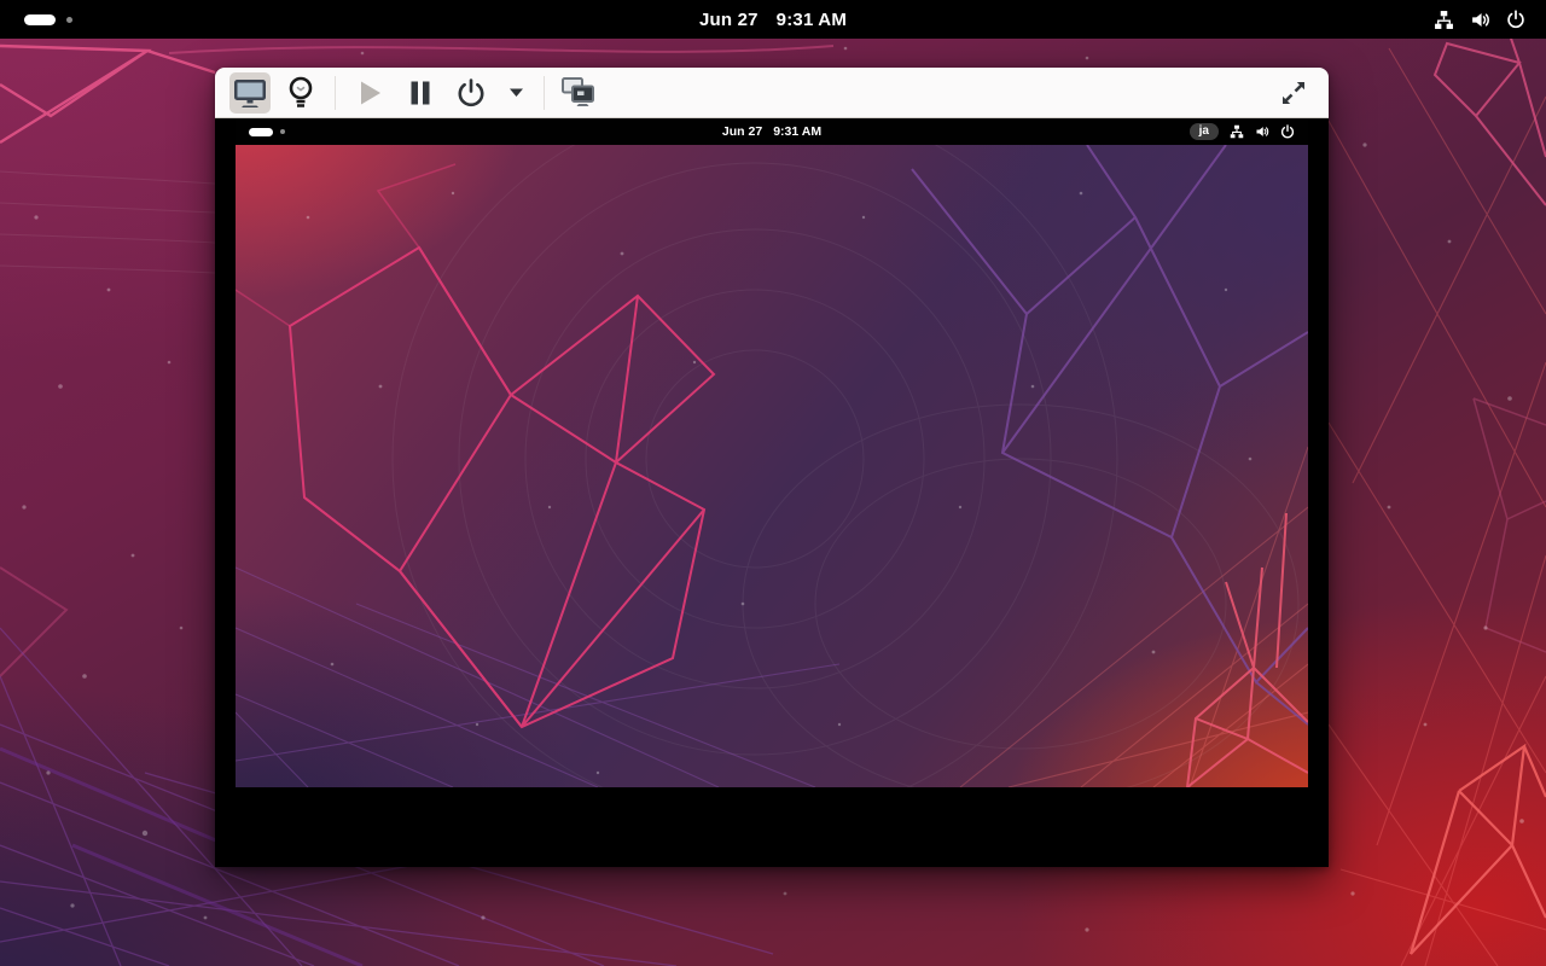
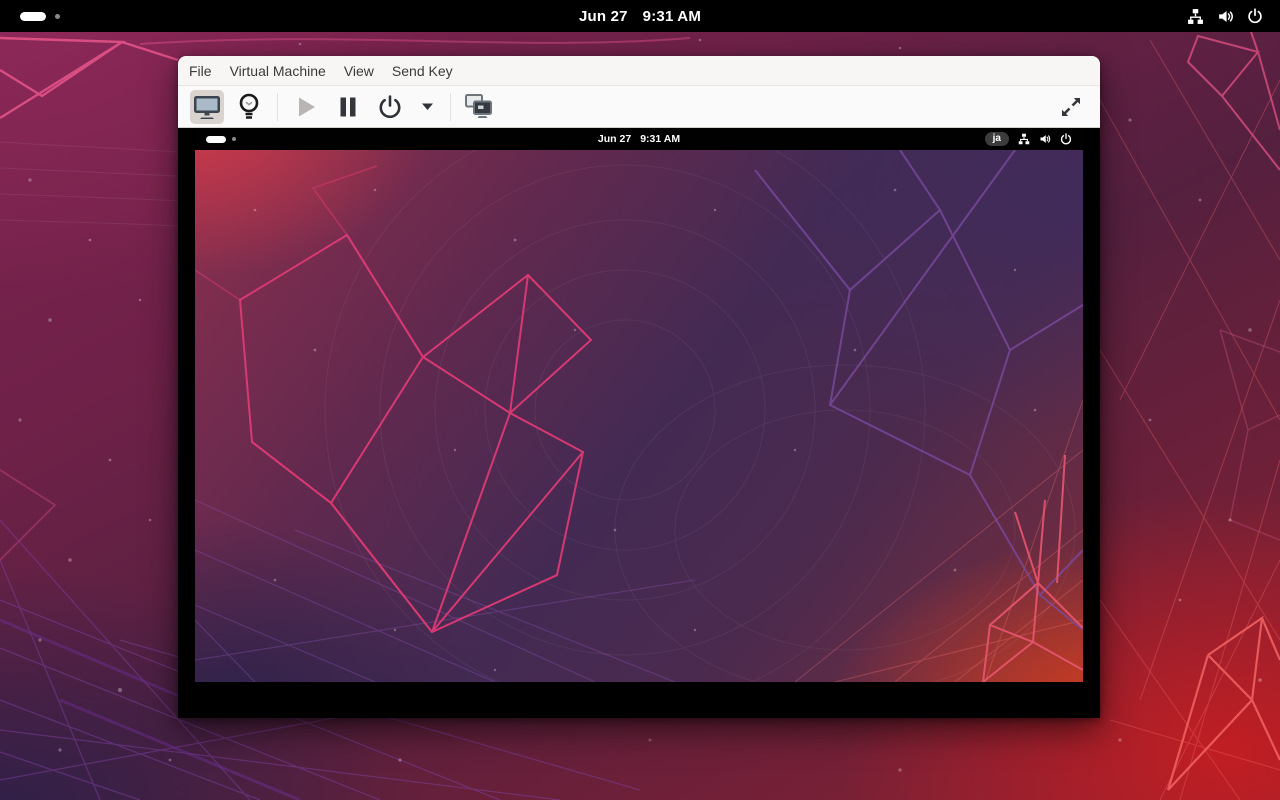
  Jun 27 9:31 AM
+ File
+ Virtual Machine
+ View
+ Send Key
  Jun 27 9:31 AM
  ja
